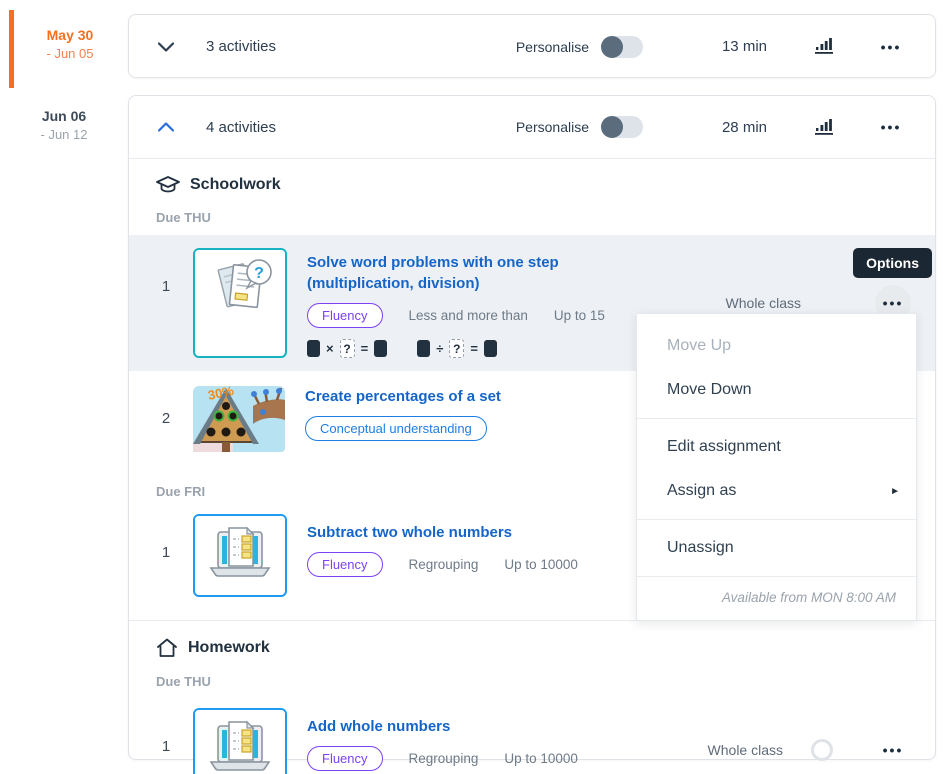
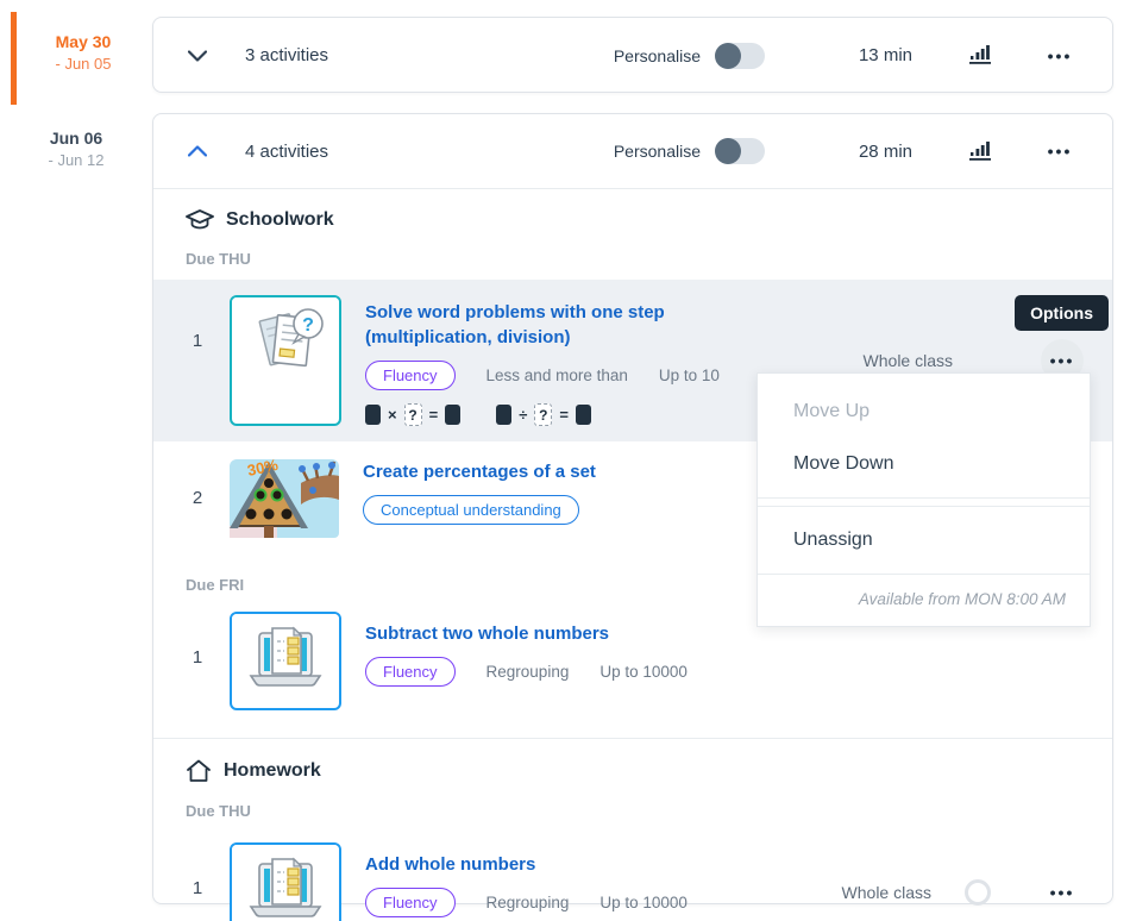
  May 30
  - Jun 05
  Jun 06
  - Jun 12
  3 activities
  Personalise
  13 min
  •••
  4 activities
  Personalise
  28 min
  •••
  Schoolwork
  Due THU
  1
  ?
  Solve word problems with one step (multiplication, division)
  Fluency
  Less and more than
- Up to 15
+ Up to 10
  ×
  ?
  =
  ÷
  ?
  =
  Whole class
  •••
  2
  Create percentages of a set
  Conceptual understanding
  Due FRI
  1
  Subtract two whole numbers
  Fluency
  Regrouping
  Up to 10000
  Homework
  Due THU
  1
  Add whole numbers
  Fluency
  Regrouping
  Up to 10000
  Whole class
  •••
  Options
  Move Up
  Move Down
- Edit assignment
- Assign as
- ►
  Unassign
  Available from MON 8:00 AM
